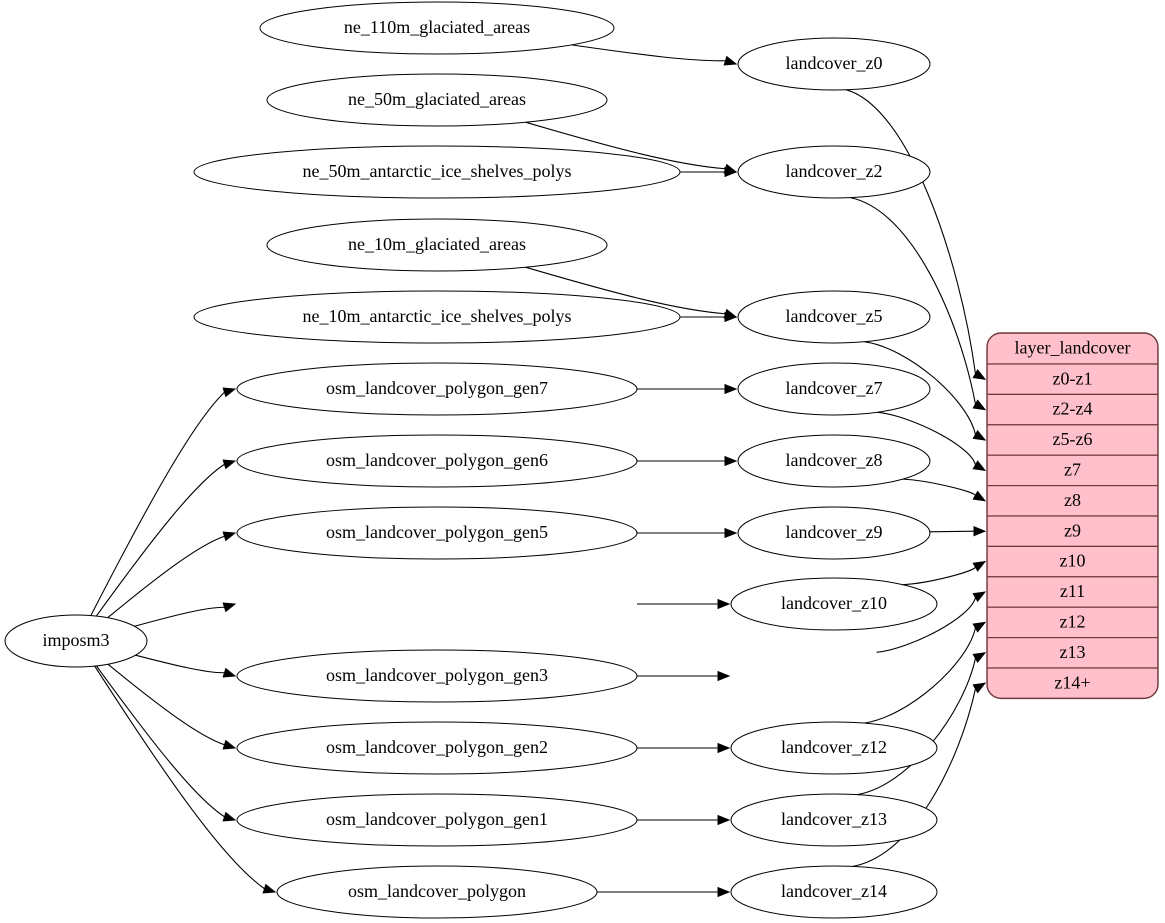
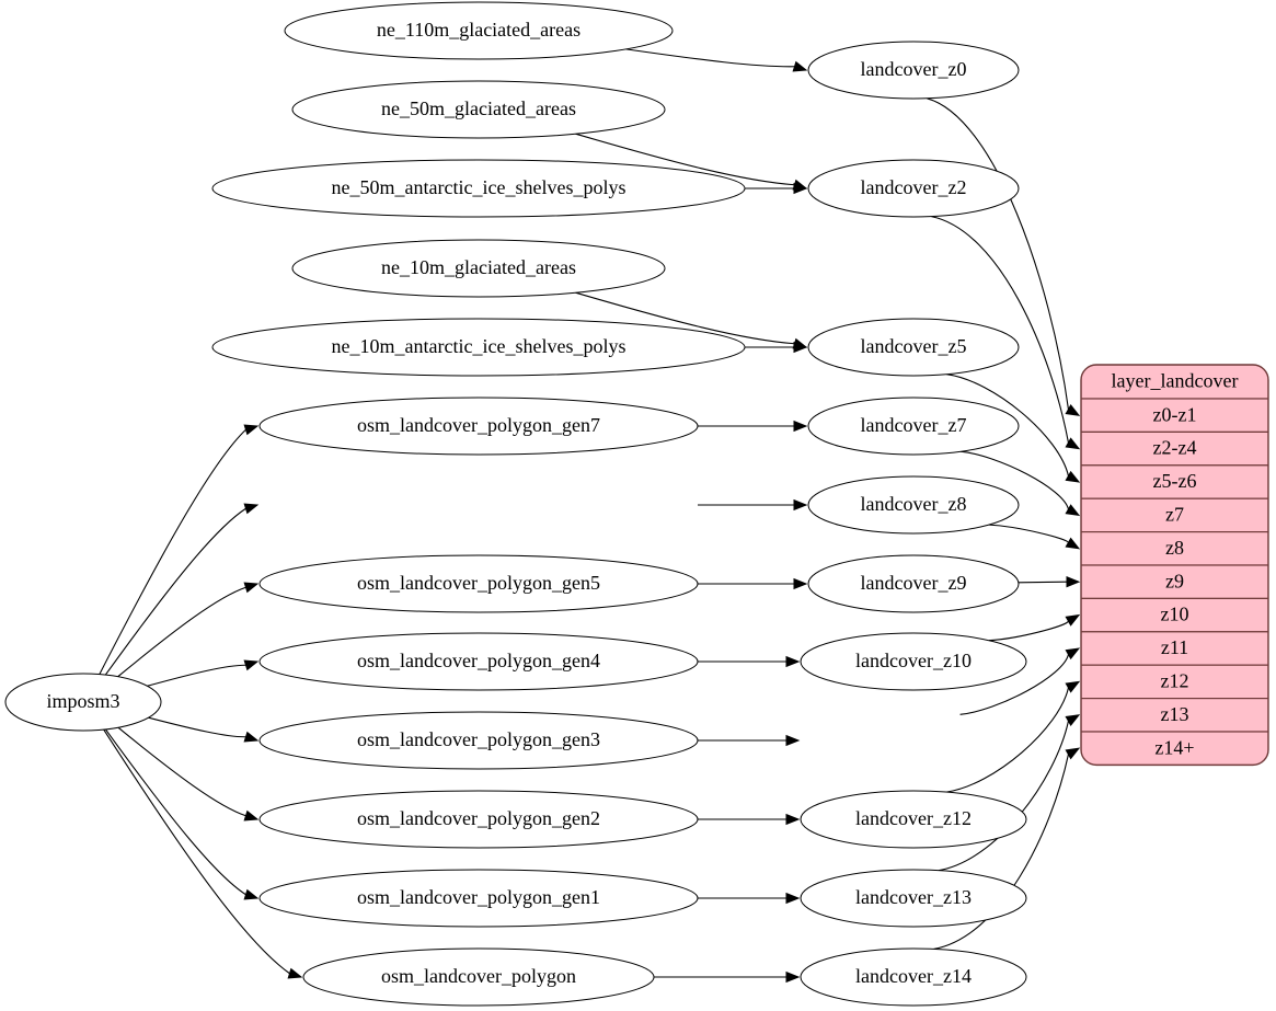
  layer_landcover
  z0-z1
  z2-z4
  z5-z6
  z7
  z8
  z9
  z10
  z11
  z12
  z13
  z14+
  imposm3
  ne_110m_glaciated_areas
  ne_50m_glaciated_areas
  ne_50m_antarctic_ice_shelves_polys
  ne_10m_glaciated_areas
  ne_10m_antarctic_ice_shelves_polys
  osm_landcover_polygon_gen7
- osm_landcover_polygon_gen6
  osm_landcover_polygon_gen5
+ osm_landcover_polygon_gen4
  osm_landcover_polygon_gen3
  osm_landcover_polygon_gen2
  osm_landcover_polygon_gen1
  osm_landcover_polygon
  landcover_z0
  landcover_z2
  landcover_z5
  landcover_z7
  landcover_z8
  landcover_z9
  landcover_z10
  landcover_z12
  landcover_z13
  landcover_z14
